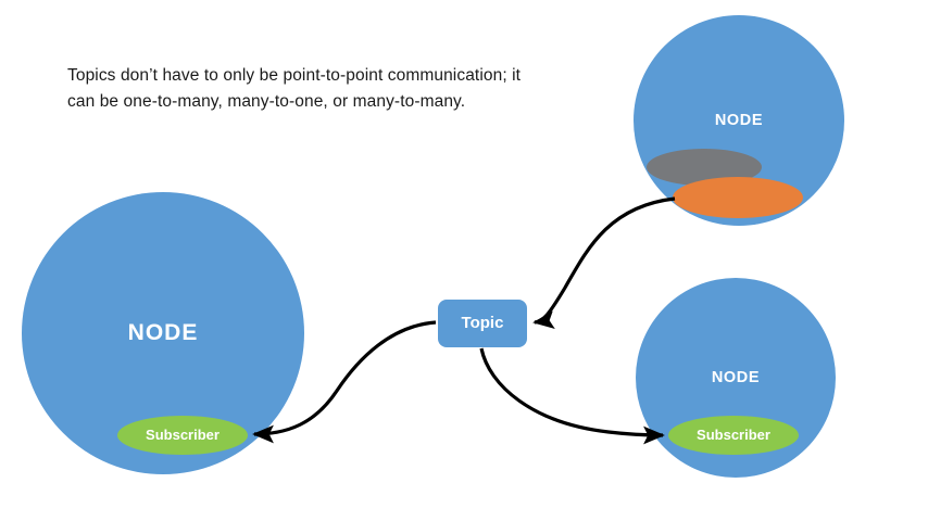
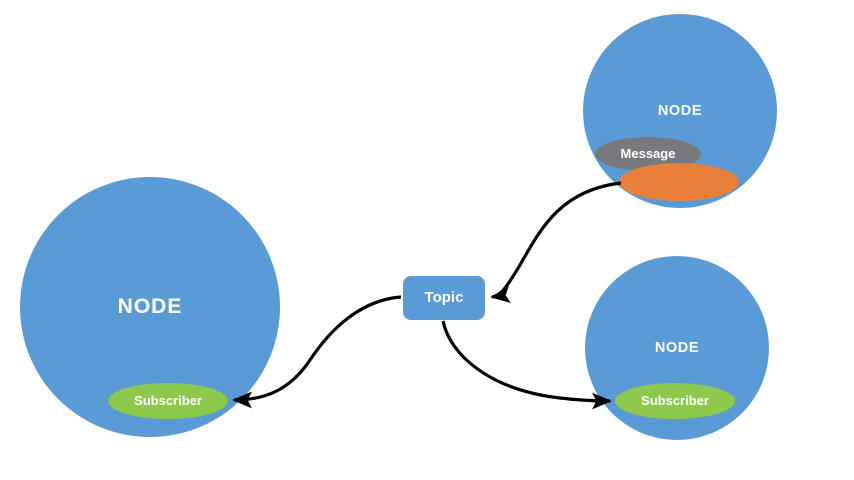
- Topics don’t have to only be point-to-point communication; it can be one-to-many, many-to-one, or many-to-many.
  NODE
  NODE
  NODE
+ Message
  Subscriber
  Subscriber
  Topic
